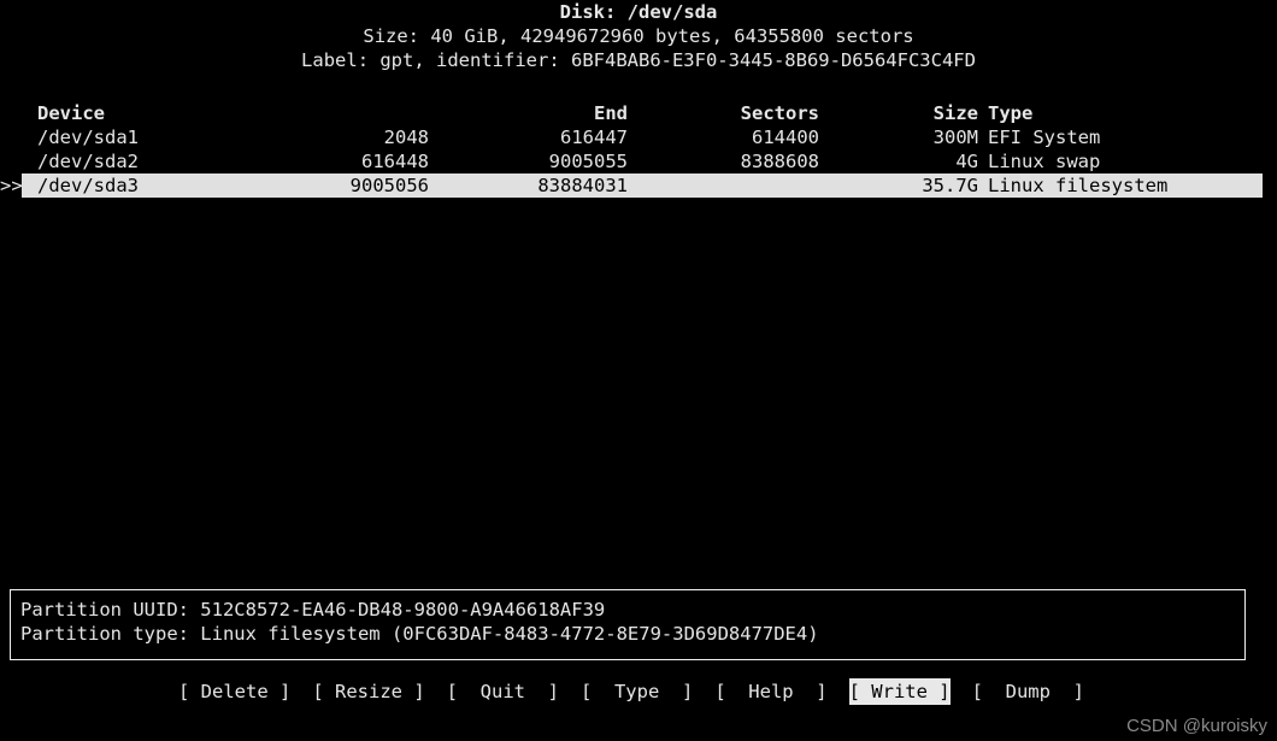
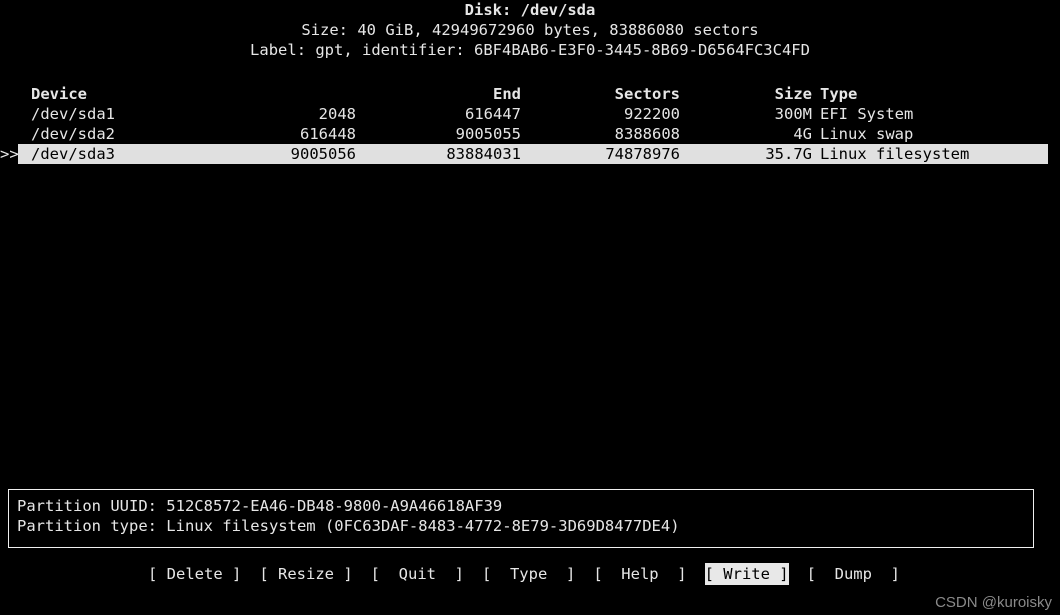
  Disk: /dev/sda
- Size: 40 GiB, 42949672960 bytes, 64355800 sectors
+ Size: 40 GiB, 42949672960 bytes, 83886080 sectors
  Label: gpt, identifier: 6BF4BAB6-E3F0-3445-8B69-D6564FC3C4FD
  Device
  End
  Sectors
  Size
  Type
  /dev/sda1
  2048
  616447
- 614400
+ 922200
  300M
  EFI System
  /dev/sda2
  616448
  9005055
  8388608
  4G
  Linux swap
  >>
  /dev/sda3
  9005056
  83884031
+ 74878976
  35.7G
  Linux filesystem
  Partition UUID: 512C8572-EA46-DB48-9800-A9A46618AF39
  Partition type: Linux filesystem (0FC63DAF-8483-4772-8E79-3D69D8477DE4)
  [ Delete ]
  [ Resize ]
  [ Quit ]
  [ Type ]
  [ Help ]
  [ Write ]
  [ Dump ]
  CSDN @kuroisky
